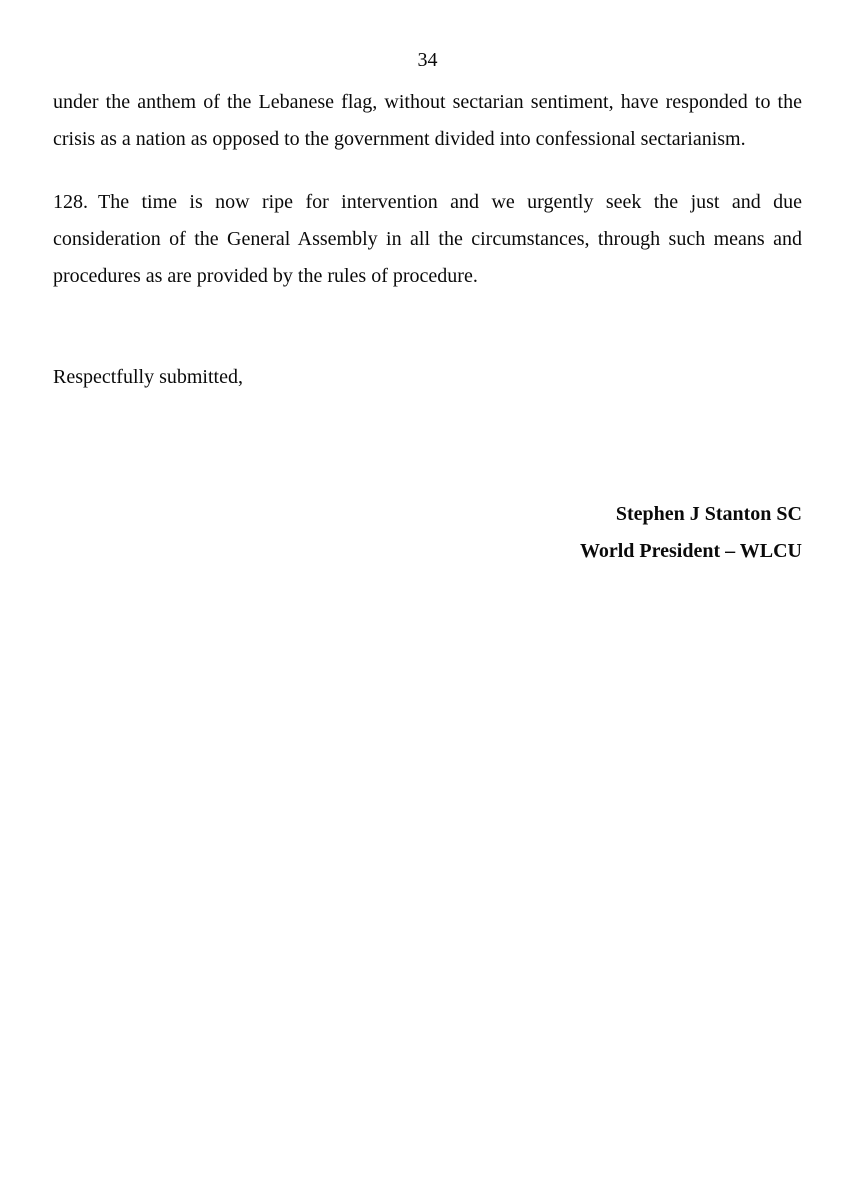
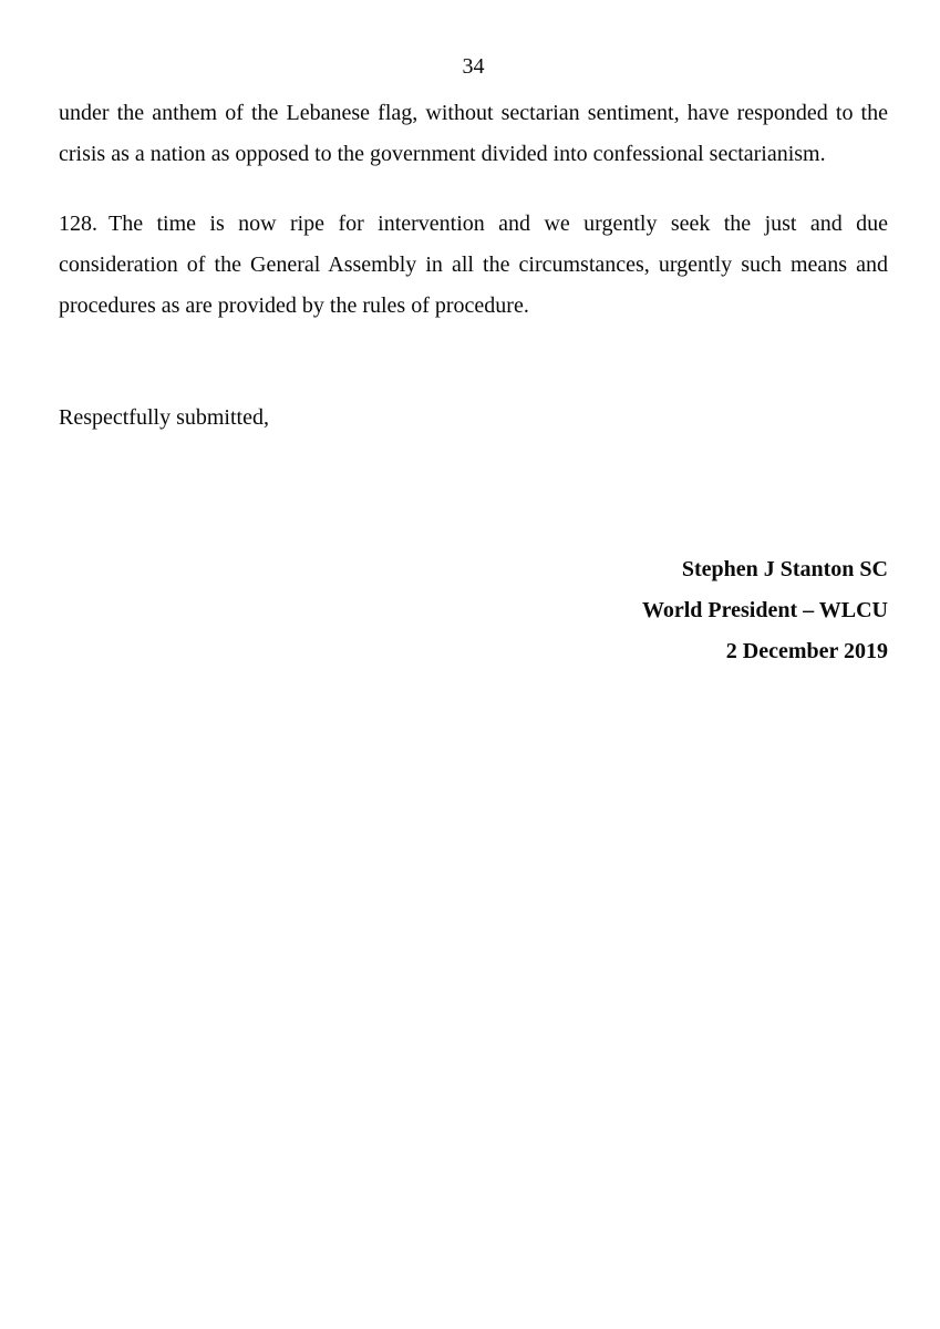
  34
  under the anthem of the Lebanese flag, without sectarian sentiment, have responded to the
  crisis as a nation as opposed to the government divided into confessional sectarianism.
  128. The time is now ripe for intervention and we urgently seek the just and due
- consideration of the General Assembly in all the circumstances, through such means and
+ consideration of the General Assembly in all the circumstances, urgently such means and
  procedures as are provided by the rules of procedure.
  Respectfully submitted,
  Stephen J Stanton SC
  World President – WLCU
+ 2 December 2019
